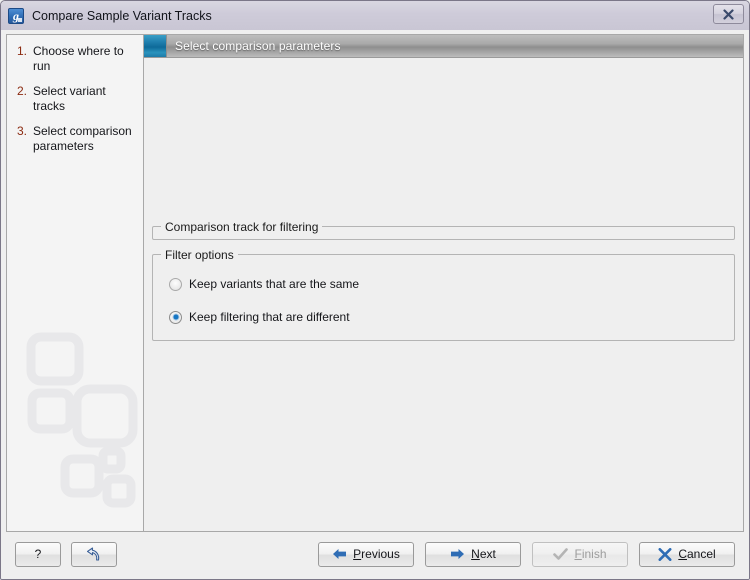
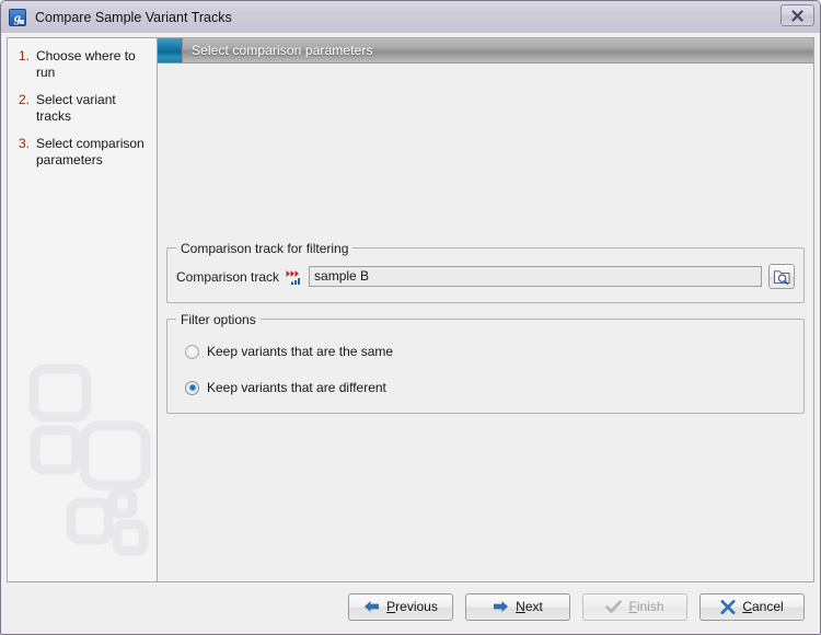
  g
  Compare Sample Variant Tracks
  1.
  Choose where to run
  2.
  Select variant tracks
  3.
  Select comparison parameters
  Select comparison parameters
  Comparison track for filtering
+ Comparison track
+ sample B
  Filter options
  Keep variants that are the same
- Keep filtering that are different
+ Keep variants that are different
- ?
  Previous
  Next
  Finish
  Cancel
